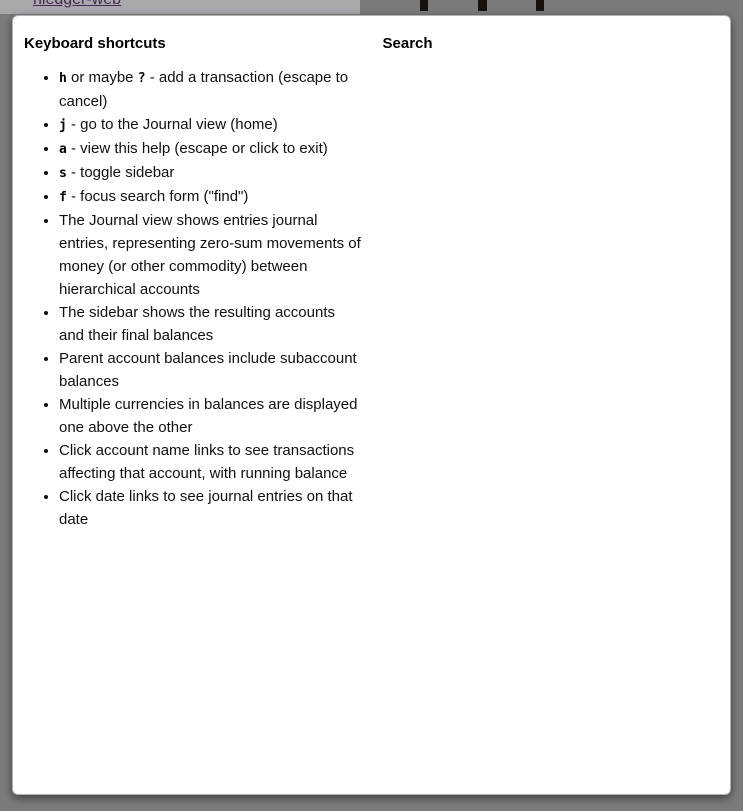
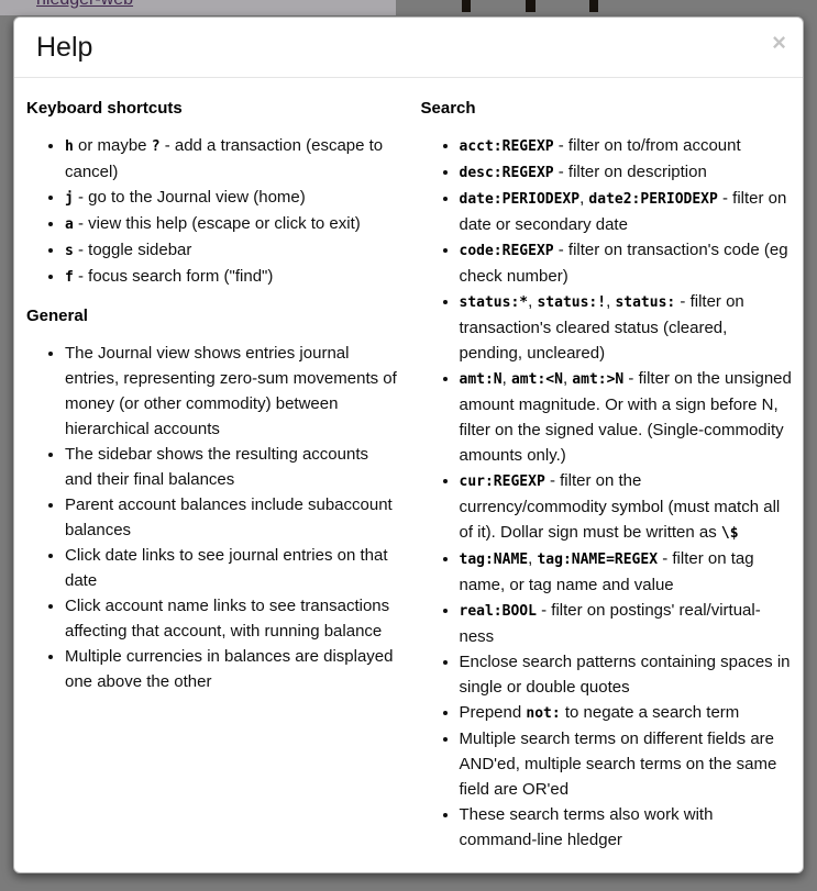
+ Help
+ ×
  Keyboard shortcuts
  h or maybe ? - add a transaction (escape to cancel)
  j - go to the Journal view (home)
  a - view this help (escape or click to exit)
  s - toggle sidebar
  f - focus search form ("find")
+ General
  The Journal view shows entries journal entries, representing zero-sum movements of money (or other commodity) between hierarchical accounts
  The sidebar shows the resulting accounts and their final balances
  Parent account balances include subaccount balances
- Multiple currencies in balances are displayed one above the other
+ Click date links to see journal entries on that date
  Click account name links to see transactions affecting that account, with running balance
- Click date links to see journal entries on that date
+ Multiple currencies in balances are displayed one above the other
  Search
+ acct:REGEXP - filter on to/from account
+ desc:REGEXP - filter on description
+ date:PERIODEXP, date2:PERIODEXP - filter on date or secondary date
+ code:REGEXP - filter on transaction's code (eg check number)
+ status:*, status:!, status: - filter on transaction's cleared status (cleared, pending, uncleared)
+ amt:N, amt:<N, amt:>N - filter on the unsigned amount magnitude. Or with a sign before N, filter on the signed value. (Single-commodity amounts only.)
+ cur:REGEXP - filter on the currency/commodity symbol (must match all of it). Dollar sign must be written as \$
+ tag:NAME, tag:NAME=REGEX - filter on tag name, or tag name and value
+ real:BOOL - filter on postings' real/virtual-ness
+ Enclose search patterns containing spaces in single or double quotes
+ Prepend not: to negate a search term
+ Multiple search terms on different fields are AND'ed, multiple search terms on the same field are OR'ed
+ These search terms also work with command-line hledger
